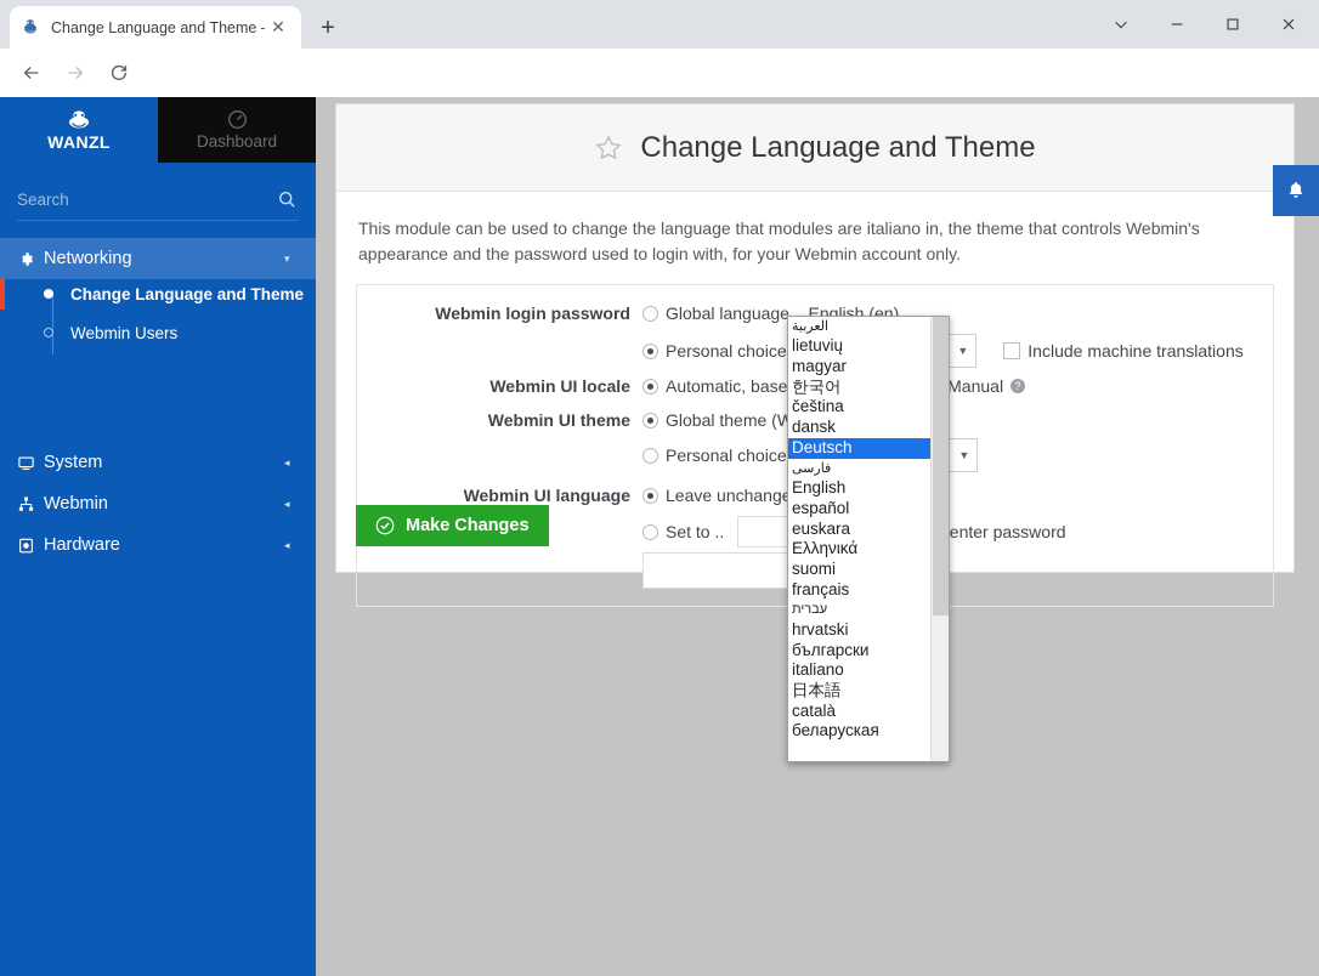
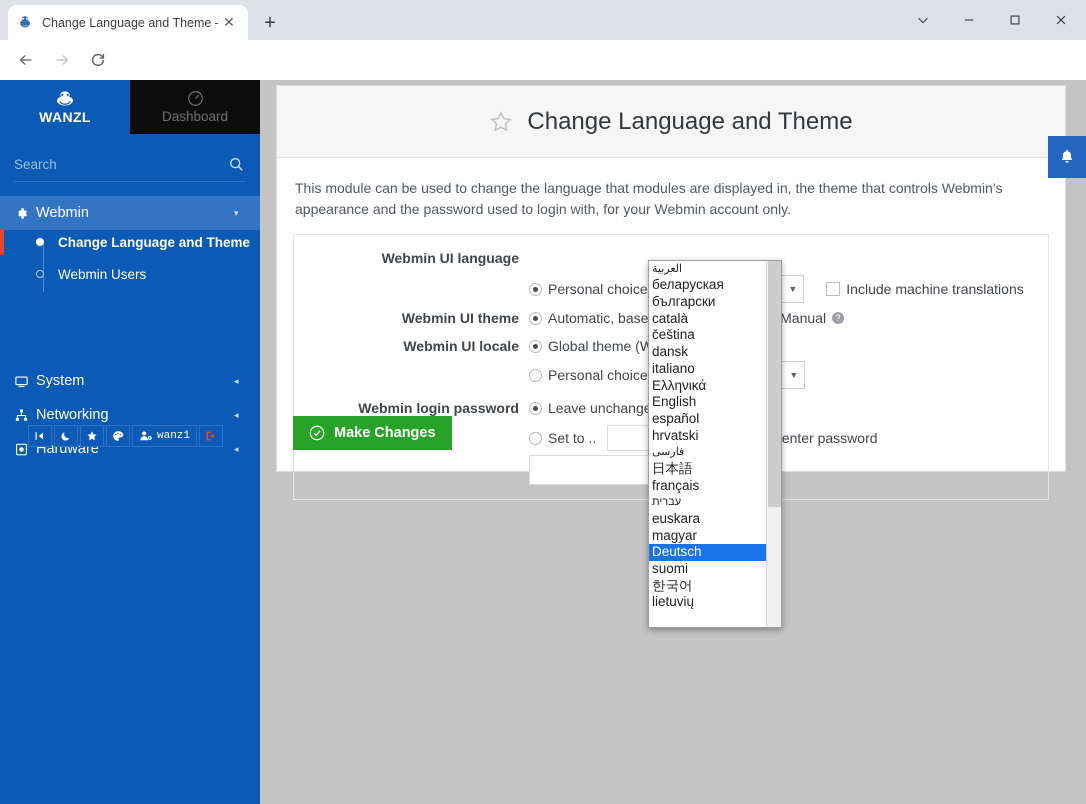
  Change Language and Theme
  ✕
  +
  WANZL
  Dashboard
  Search
- Networking
+ Webmin
  ▾
  Change Language and Theme
  Webmin Users
  System
  ◂
- Webmin
+ Networking
  ◂
  Hardware
  ◂
+ wanz1
  Change Language and Theme
- This module can be used to change the language that modules are italiano in, the theme that controls Webmin's appearance and the password used to login with, for your Webmin account only.
+ This module can be used to change the language that modules are displayed in, the theme that controls Webmin's appearance and the password used to login with, for your Webmin account only.
- Webmin login password
+ Webmin UI language
- Global language .. English (en)
  Personal choice
  ▼
  Include machine translations
- Webmin UI locale
+ Webmin UI theme
  Manual
  ?
- Webmin UI theme
+ Webmin UI locale
  Global theme (W
  Personal choice
  ▼
- Webmin UI language
+ Webmin login password
  Leave unchang
  Set to ..
  enter password
  Make Changes
  العربية
- lietuvių
+ беларуская
- magyar
+ български
- 한국어
+ català
  čeština
  dansk
- Deutsch
+ italiano
- فارسی
+ Ελληνικά
  English
  español
- euskara
+ hrvatski
- Ελληνικά
+ فارسی
- suomi
+ 日本語
  français
  עברית
- hrvatski
+ euskara
- български
+ magyar
- italiano
+ Deutsch
- 日本語
+ suomi
- català
+ 한국어
- беларуская
+ lietuvių
